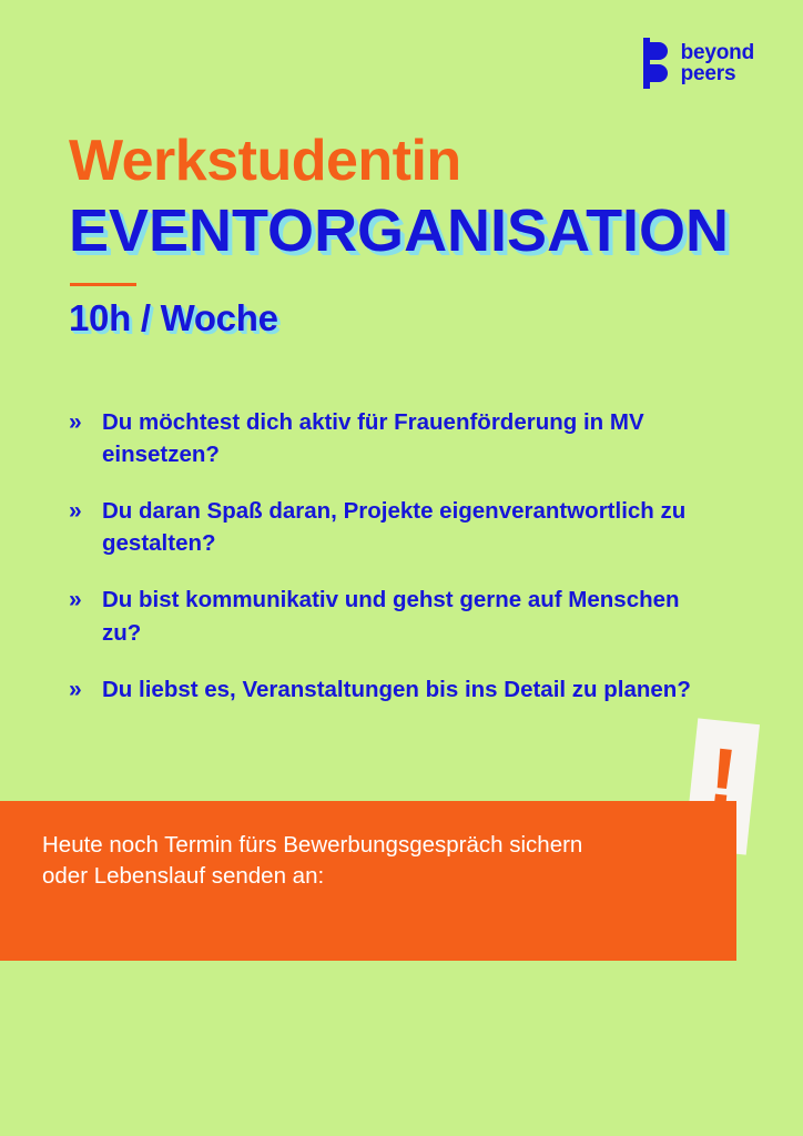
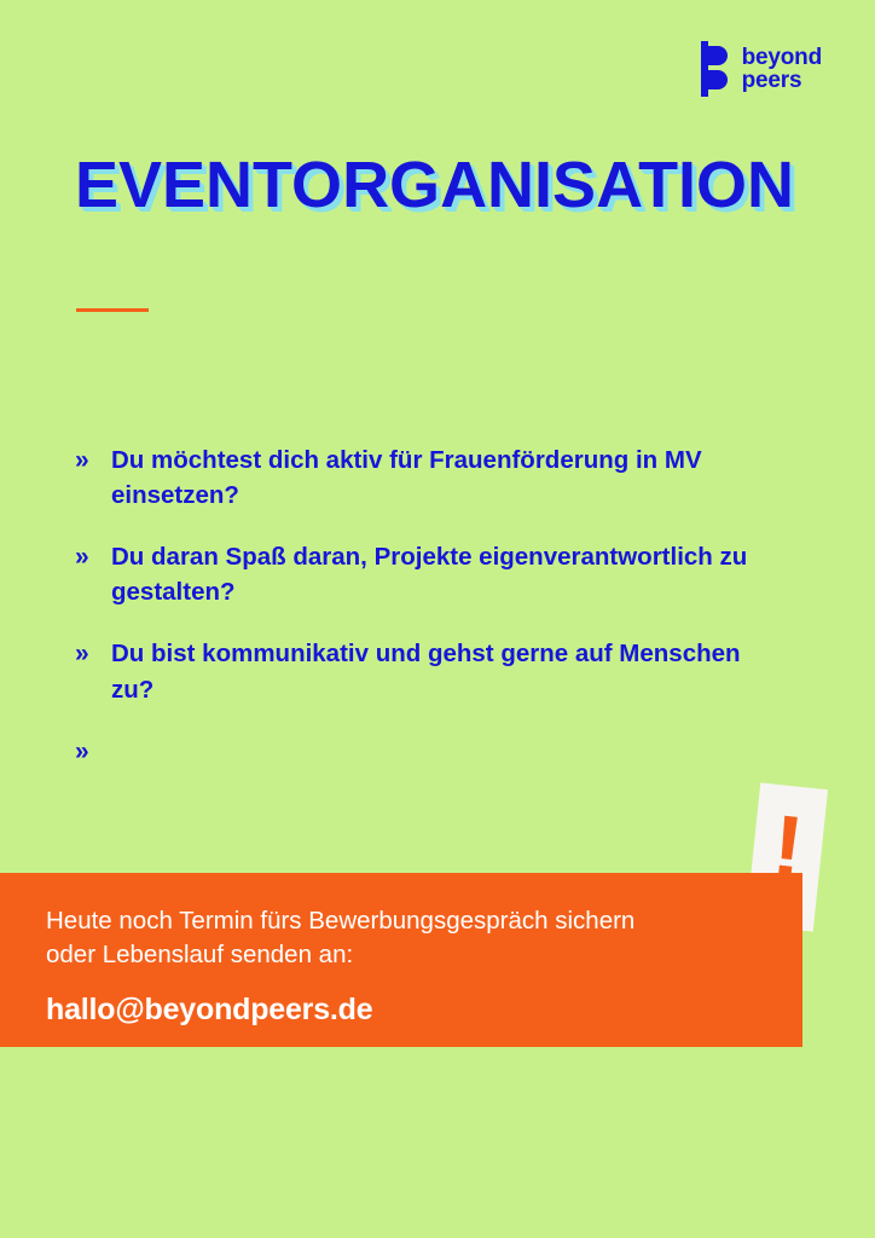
  beyond
  peers
- Werkstudentin
  EVENTORGANISATION
- 10h / Woche
  »
  Du möchtest dich aktiv für Frauenförderung in MV einsetzen?
  »
  Du daran Spaß daran, Projekte eigenverantwortlich zu gestalten?
  »
  Du bist kommunikativ und gehst gerne auf Menschen zu?
  »
- Du liebst es, Veranstaltungen bis ins Detail zu planen?
  Heute noch Termin fürs Bewerbungsgespräch sichern
  oder Lebenslauf senden an:
+ hallo@beyondpeers.de
